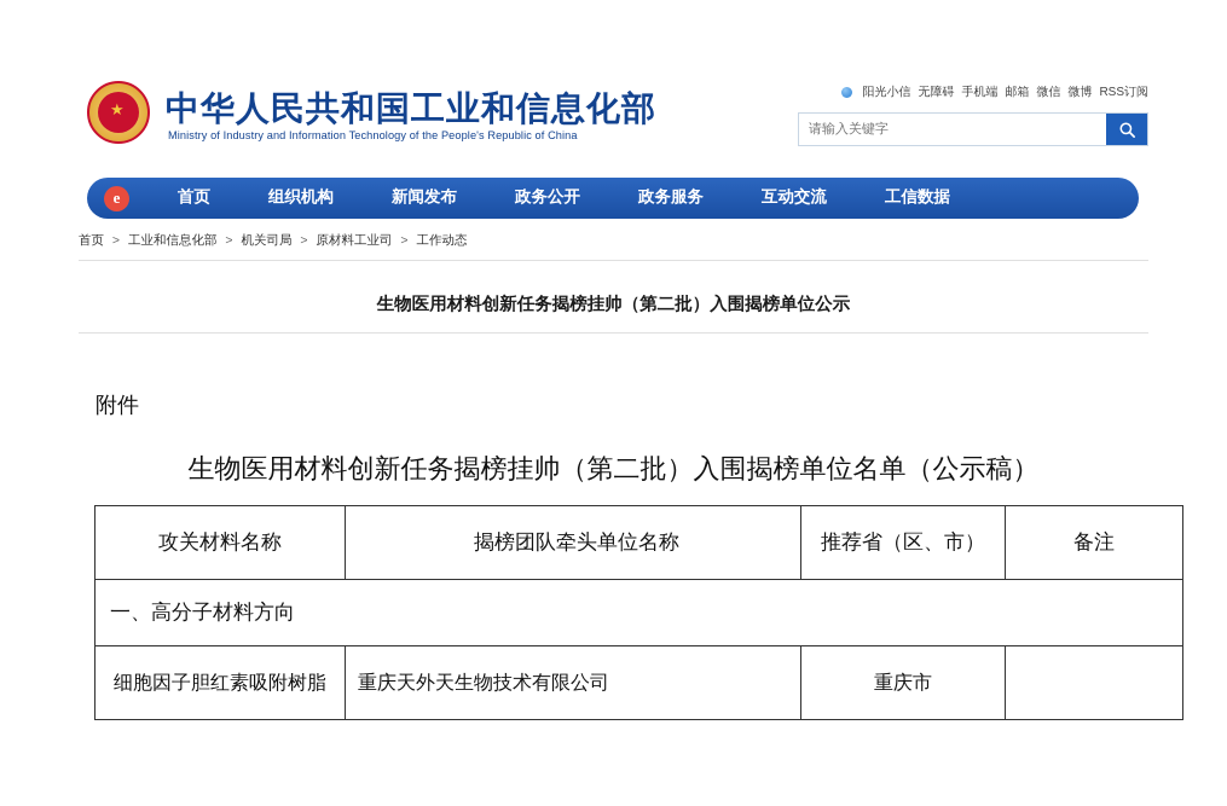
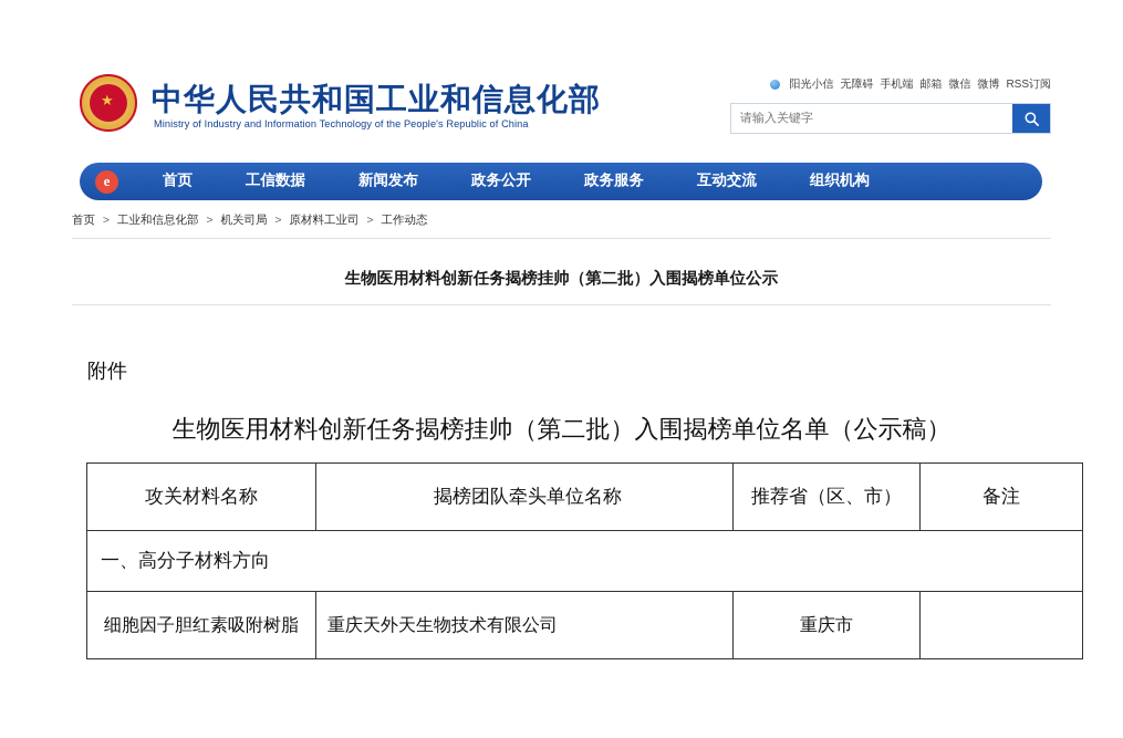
  ★
  中华人民共和国工业和信息化部
  Ministry of Industry and Information Technology of the People's Republic of China
  阳光小信
  无障碍
  手机端
  邮箱
  微信
  微博
  RSS订阅
  请输入关键字
  e
  首页
- 组织机构
+ 工信数据
  新闻发布
  政务公开
  政务服务
  互动交流
- 工信数据
+ 组织机构
  首页 > 工业和信息化部 > 机关司局 > 原材料工业司 > 工作动态
  生物医用材料创新任务揭榜挂帅（第二批）入围揭榜单位公示
  附件
  生物医用材料创新任务揭榜挂帅（第二批）入围揭榜单位名单（公示稿）
  攻关材料名称	揭榜团队牵头单位名称	推荐省（区、市）	备注
  一、高分子材料方向
  细胞因子胆红素吸附树脂	重庆天外天生物技术有限公司	重庆市
